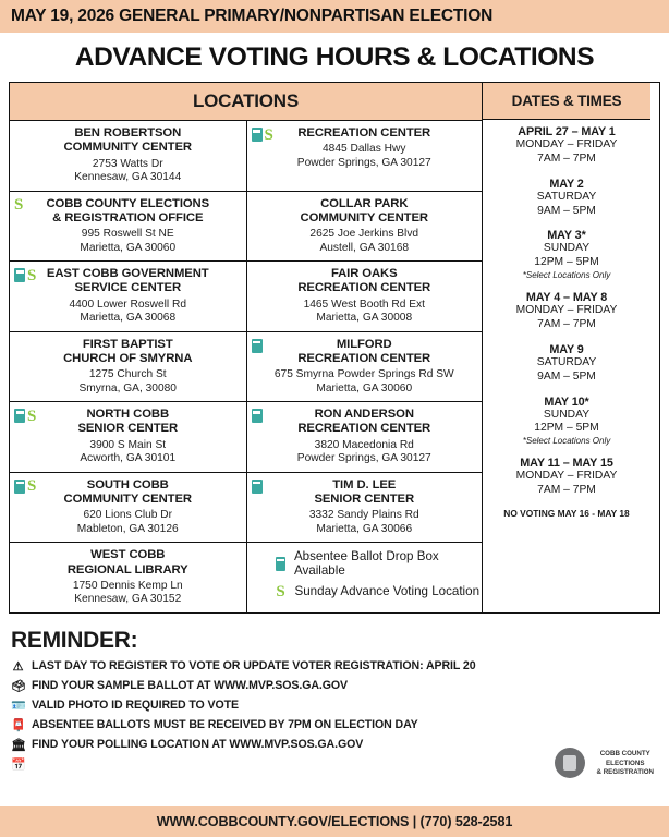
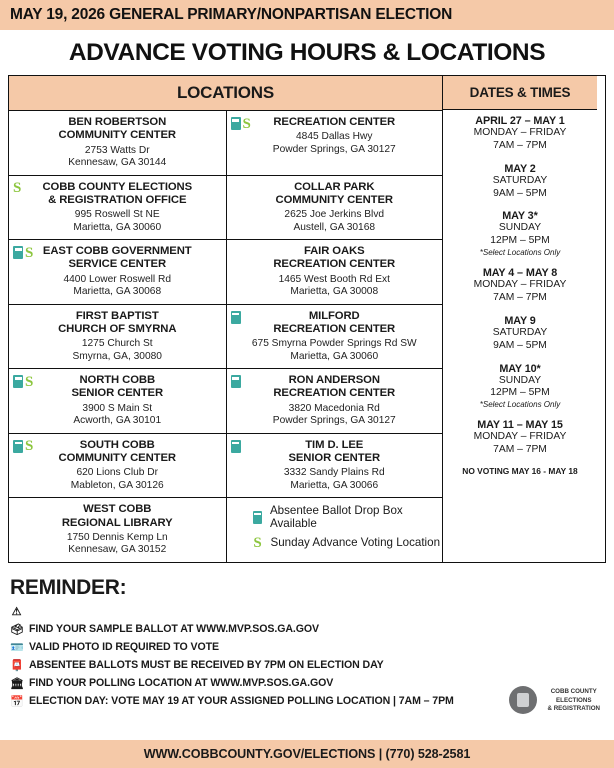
  MAY 19, 2026 GENERAL PRIMARY/NONPARTISAN ELECTION
  ADVANCE VOTING HOURS & LOCATIONS
  LOCATIONS
  BEN ROBERTSON
  COMMUNITY CENTER
  2753 Watts Dr
  Kennesaw, GA 30144
  S
  RECREATION CENTER
  4845 Dallas Hwy
  Powder Springs, GA 30127
  S
  COBB COUNTY ELECTIONS
  & REGISTRATION OFFICE
  995 Roswell St NE
  Marietta, GA 30060
  COLLAR PARK
  COMMUNITY CENTER
  2625 Joe Jerkins Blvd
  Austell, GA 30168
  S
  EAST COBB GOVERNMENT
  SERVICE CENTER
  4400 Lower Roswell Rd
  Marietta, GA 30068
  FAIR OAKS
  RECREATION CENTER
  1465 West Booth Rd Ext
  Marietta, GA 30008
  FIRST BAPTIST
  CHURCH OF SMYRNA
  1275 Church St
  Smyrna, GA, 30080
  MILFORD
  RECREATION CENTER
  675 Smyrna Powder Springs Rd SW
  Marietta, GA 30060
  S
  NORTH COBB
  SENIOR CENTER
  3900 S Main St
  Acworth, GA 30101
  RON ANDERSON
  RECREATION CENTER
  3820 Macedonia Rd
  Powder Springs, GA 30127
  S
  SOUTH COBB
  COMMUNITY CENTER
  620 Lions Club Dr
  Mableton, GA 30126
  TIM D. LEE
  SENIOR CENTER
  3332 Sandy Plains Rd
  Marietta, GA 30066
  WEST COBB
  REGIONAL LIBRARY
  1750 Dennis Kemp Ln
  Kennesaw, GA 30152
  Absentee Ballot Drop Box Available
  S
  Sunday Advance Voting Location
  DATES & TIMES
  APRIL 27 – MAY 1
  MONDAY – FRIDAY
  7AM – 7PM
  MAY 2
  SATURDAY
  9AM – 5PM
  MAY 3*
  SUNDAY
  12PM – 5PM
  *Select Locations Only
  MAY 4 – MAY 8
  MONDAY – FRIDAY
  7AM – 7PM
  MAY 9
  SATURDAY
  9AM – 5PM
  MAY 10*
  SUNDAY
  12PM – 5PM
  *Select Locations Only
  MAY 11 – MAY 15
  MONDAY – FRIDAY
  7AM – 7PM
  NO VOTING MAY 16 - MAY 18
  REMINDER:
  ⚠
- LAST DAY TO REGISTER TO VOTE OR UPDATE VOTER REGISTRATION: APRIL 20
  🗳
  FIND YOUR SAMPLE BALLOT AT WWW.MVP.SOS.GA.GOV
  🪪
  VALID PHOTO ID REQUIRED TO VOTE
  📮
  ABSENTEE BALLOTS MUST BE RECEIVED BY 7PM ON ELECTION DAY
  🏛
  FIND YOUR POLLING LOCATION AT WWW.MVP.SOS.GA.GOV
  📅
+ ELECTION DAY: VOTE MAY 19 AT YOUR ASSIGNED POLLING LOCATION | 7AM – 7PM
  WWW.COBBCOUNTY.GOV/ELECTIONS | (770) 528-2581
